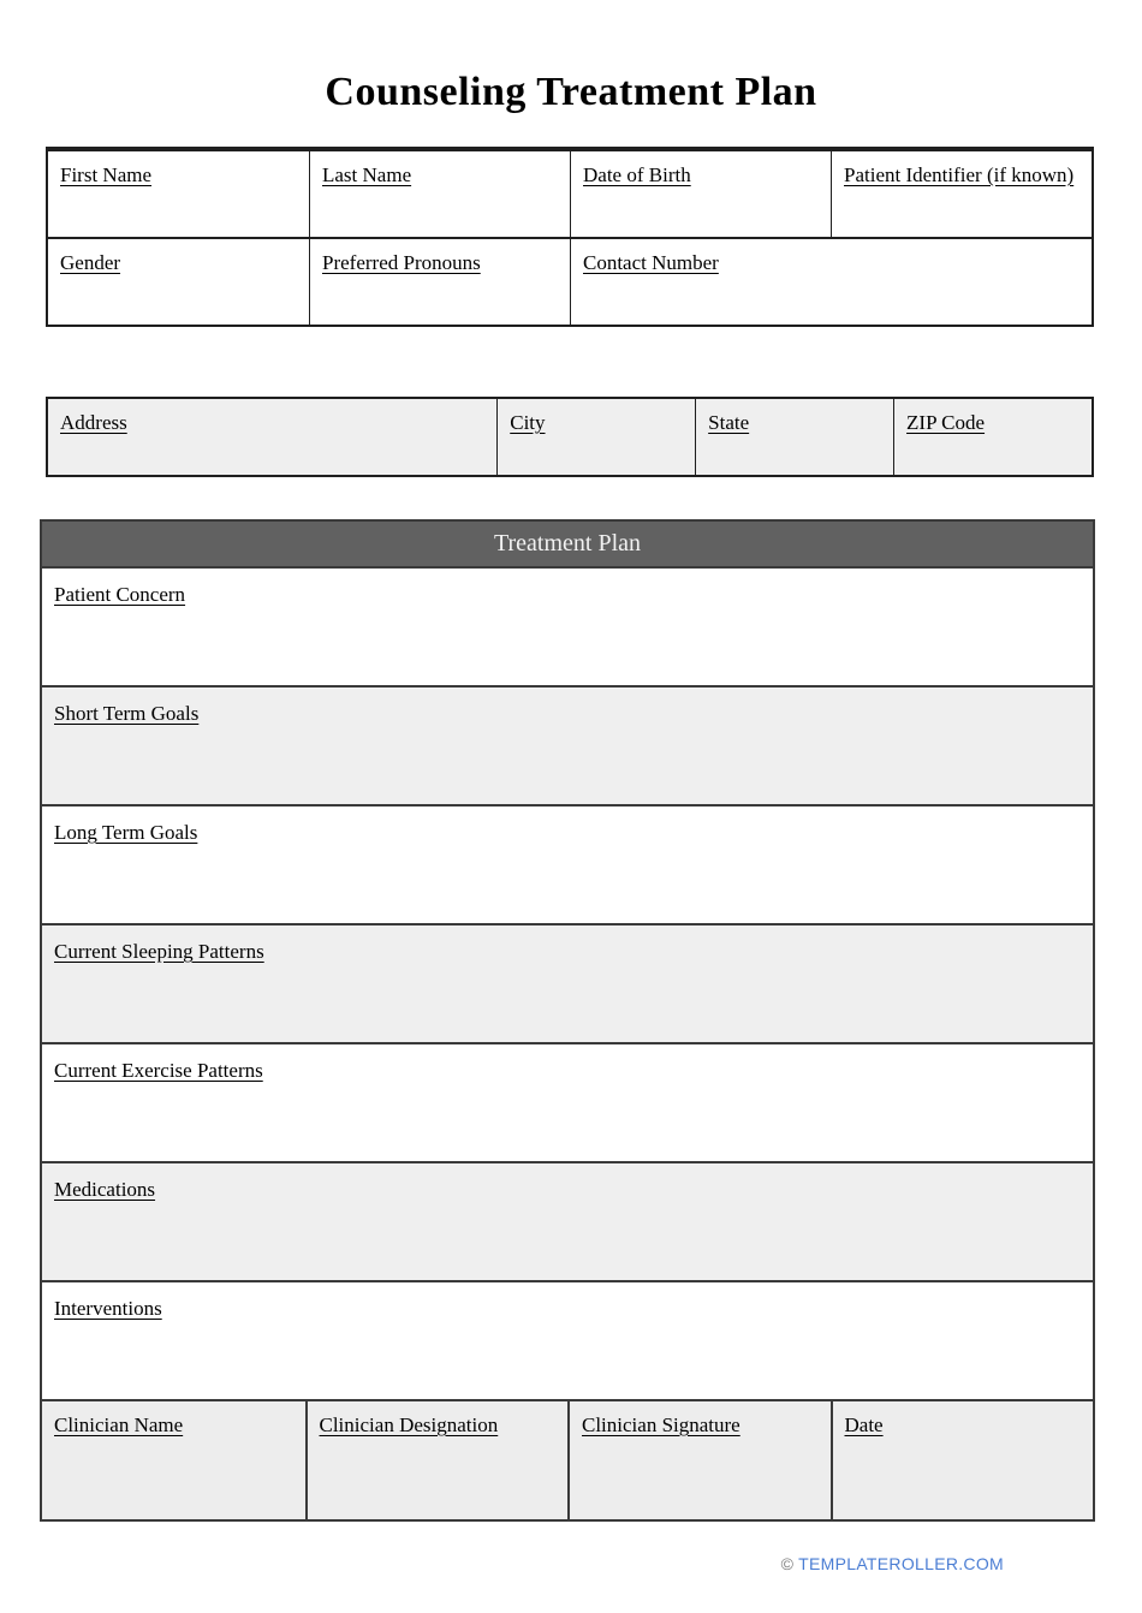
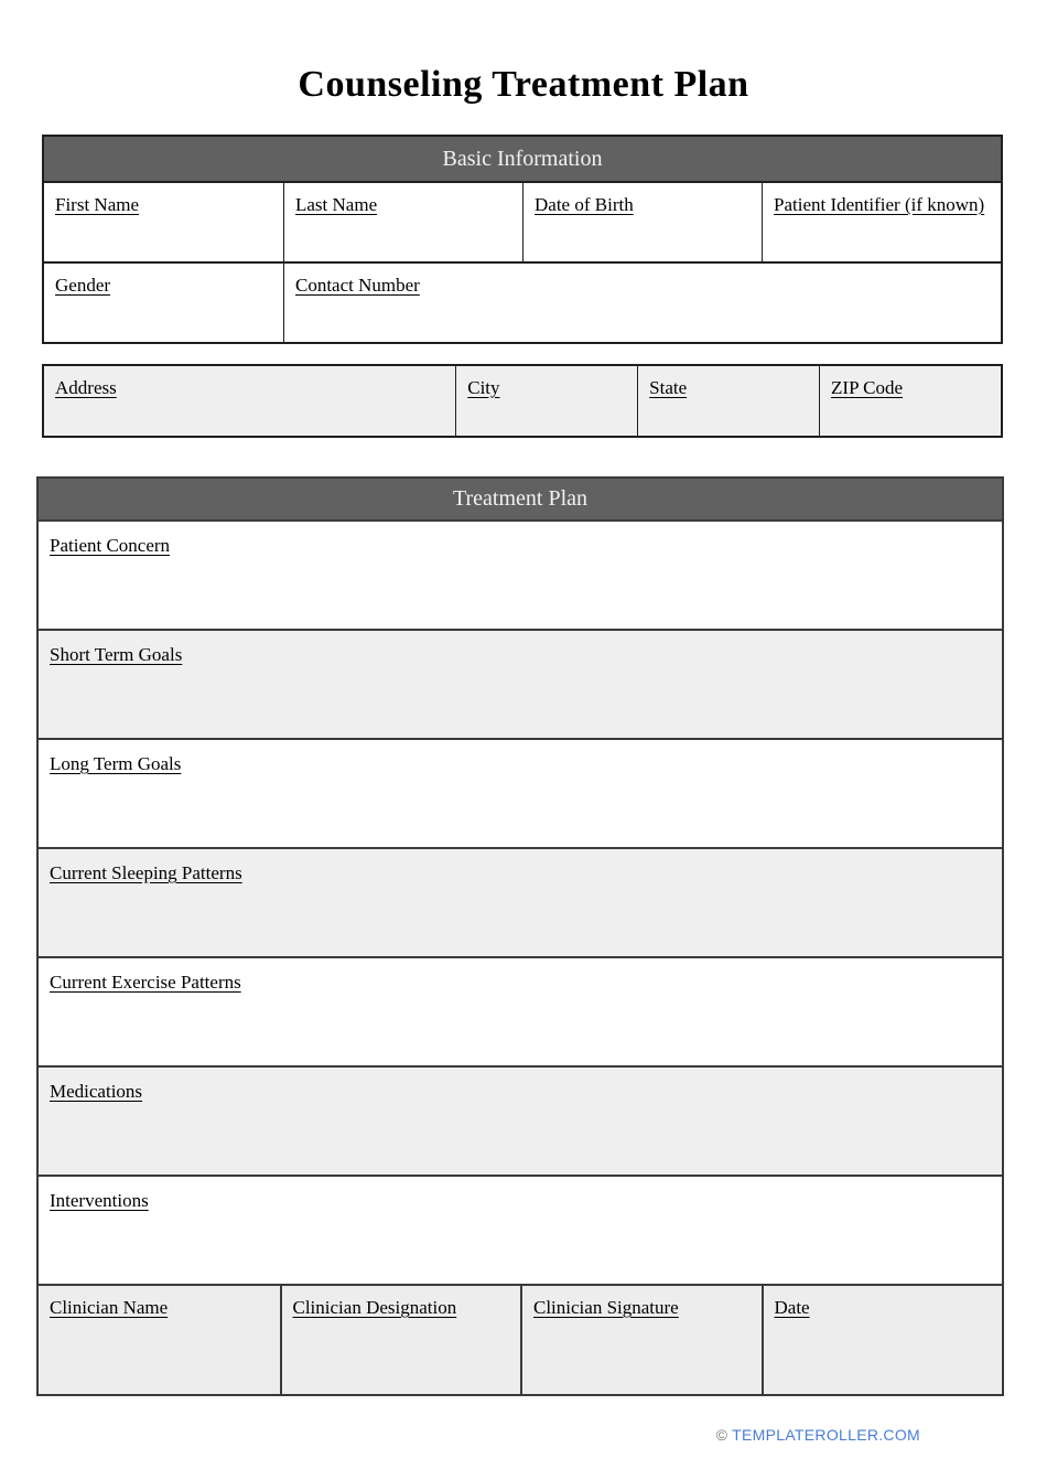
  Counseling Treatment Plan
+ Basic Information
  First Name
  Last Name
  Date of Birth
  Patient Identifier (if known)
  Gender
- Preferred Pronouns
  Contact Number
  Address
  City
  State
  ZIP Code
  Treatment Plan
  Patient Concern
  Short Term Goals
  Long Term Goals
  Current Sleeping Patterns
  Current Exercise Patterns
  Medications
  Interventions
  Clinician Name
  Clinician Designation
  Clinician Signature
  Date
  © TEMPLATEROLLER.COM
